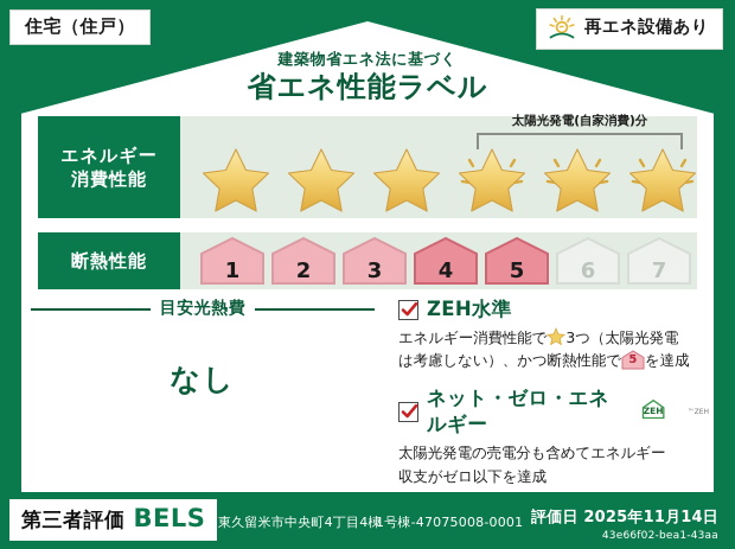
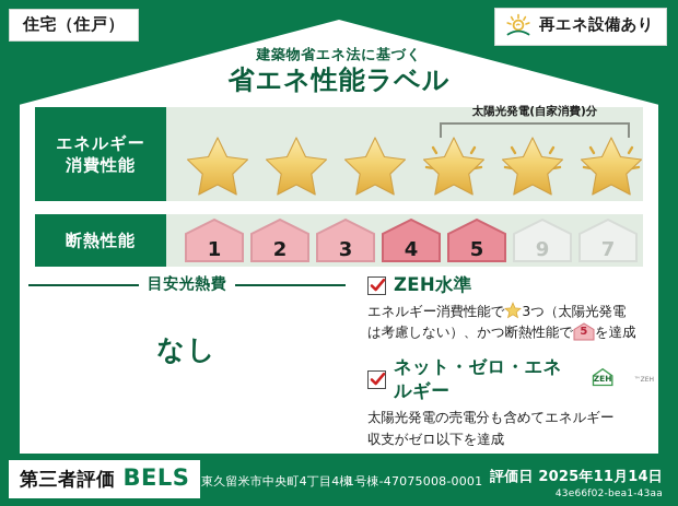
  住宅（住戸）
  再エネ設備あり
  建築物省エネ法に基づく
  省エネ性能ラベル
  エネルギー
  消費性能
  太陽光発電(自家消費)分
  断熱性能
  1
  2
  3
  4
  5
- 6
+ 9
  7
  目安光熱費
  なし
  ZEH水準
  エネルギー消費性能で 3つ（太陽光発電
  は考慮しない）、かつ断熱性能で
  5
  を達成
  ネット・ゼロ・エネルギー
  ZEH
  太陽光発電の売電分も含めてエネルギー
  収支がゼロ以下を達成
  第三者評価
  BELS
  東久留米市中央町4丁目4棟
  1号棟-47075008-0001
  評価日 2025年11月14日
  43e66f02-bea1-43aa
